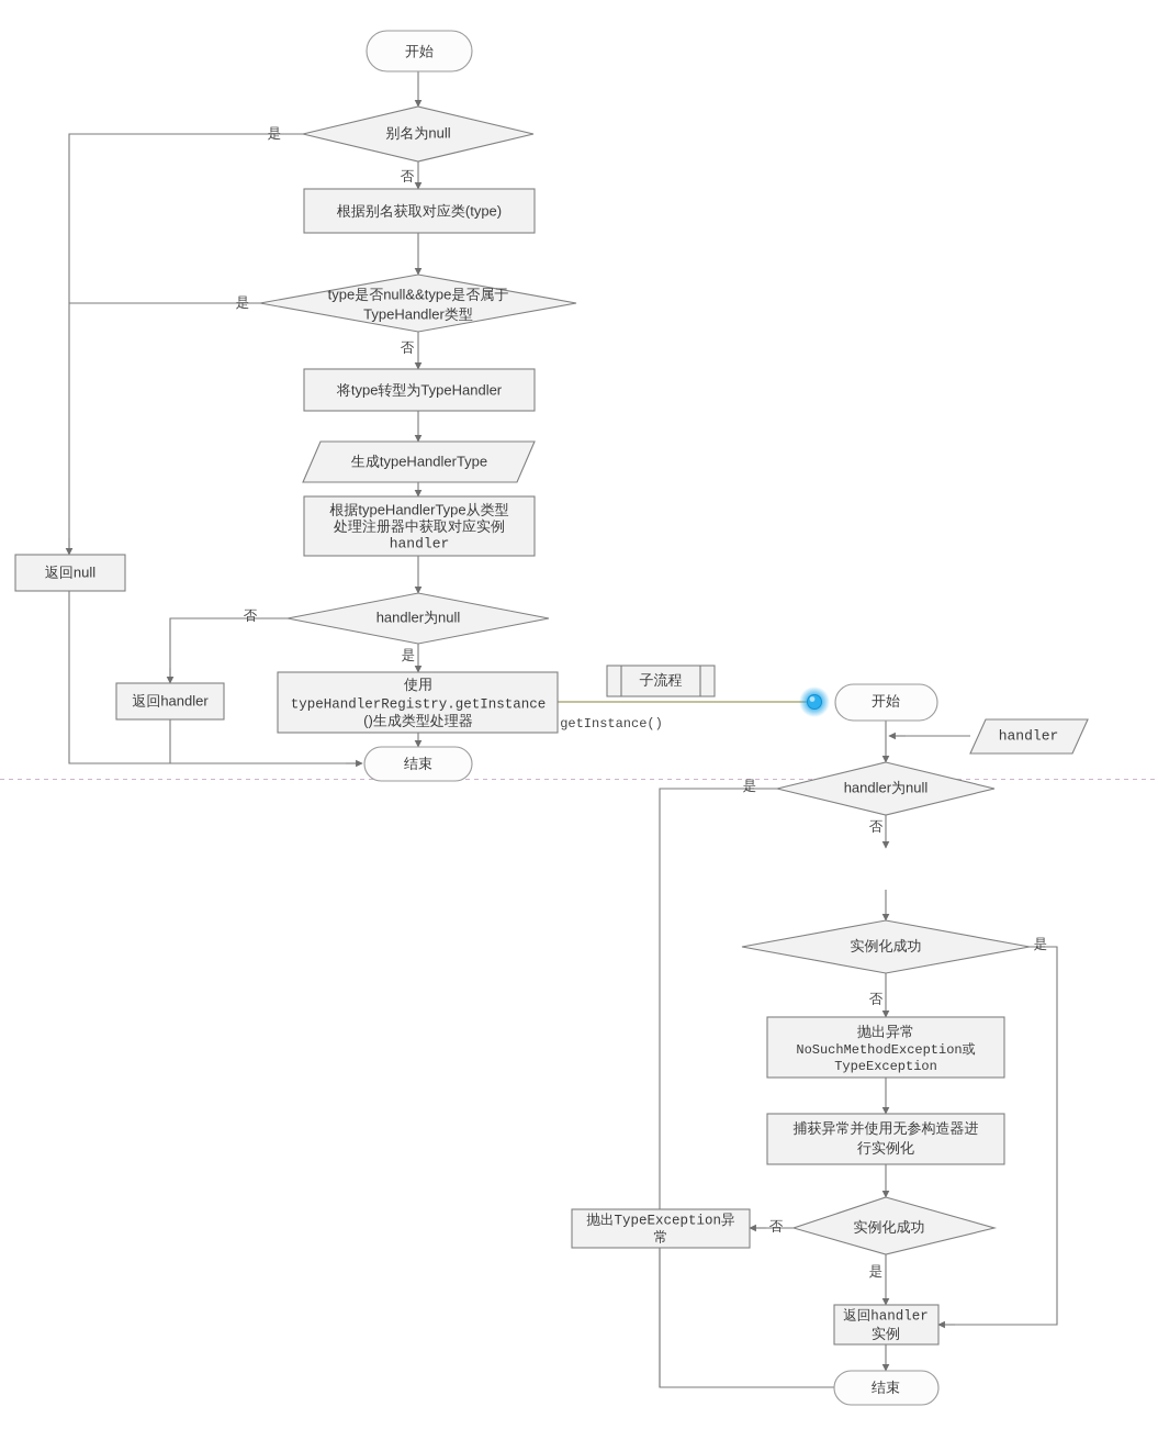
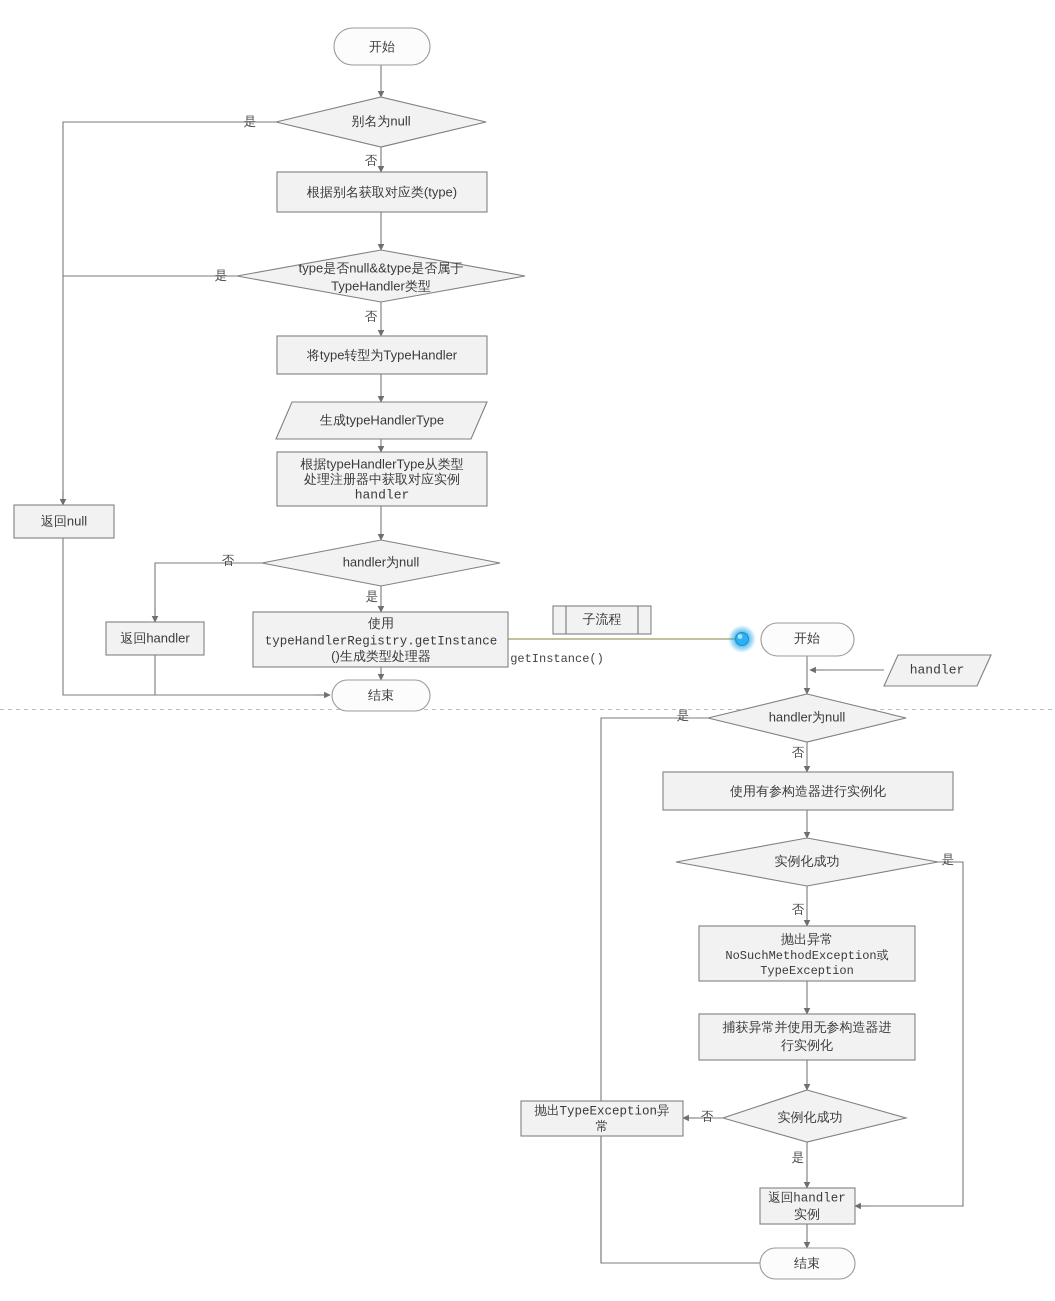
  开始
  别名为null
  是
  否
  根据别名获取对应类(type)
  type是否null&&type是否属于
  TypeHandler类型
  是
  否
  将type转型为TypeHandler
  生成typeHandlerType
  根据typeHandlerType从类型
  处理注册器中获取对应实例
  handler
  返回null
  handler为null
  否
  是
  返回handler
  使用
  typeHandlerRegistry.getInstance
  ()生成类型处理器
  getInstance()
  结束
  子流程
  开始
  handler
  handler为null
  是
  否
+ 使用有参构造器进行实例化
  实例化成功
  是
  否
  抛出异常
  NoSuchMethodException或
  TypeException
  捕获异常并使用无参构造器进
  行实例化
  实例化成功
  否
  是
  抛出TypeException异
  常
  返回handler
  实例
  结束
